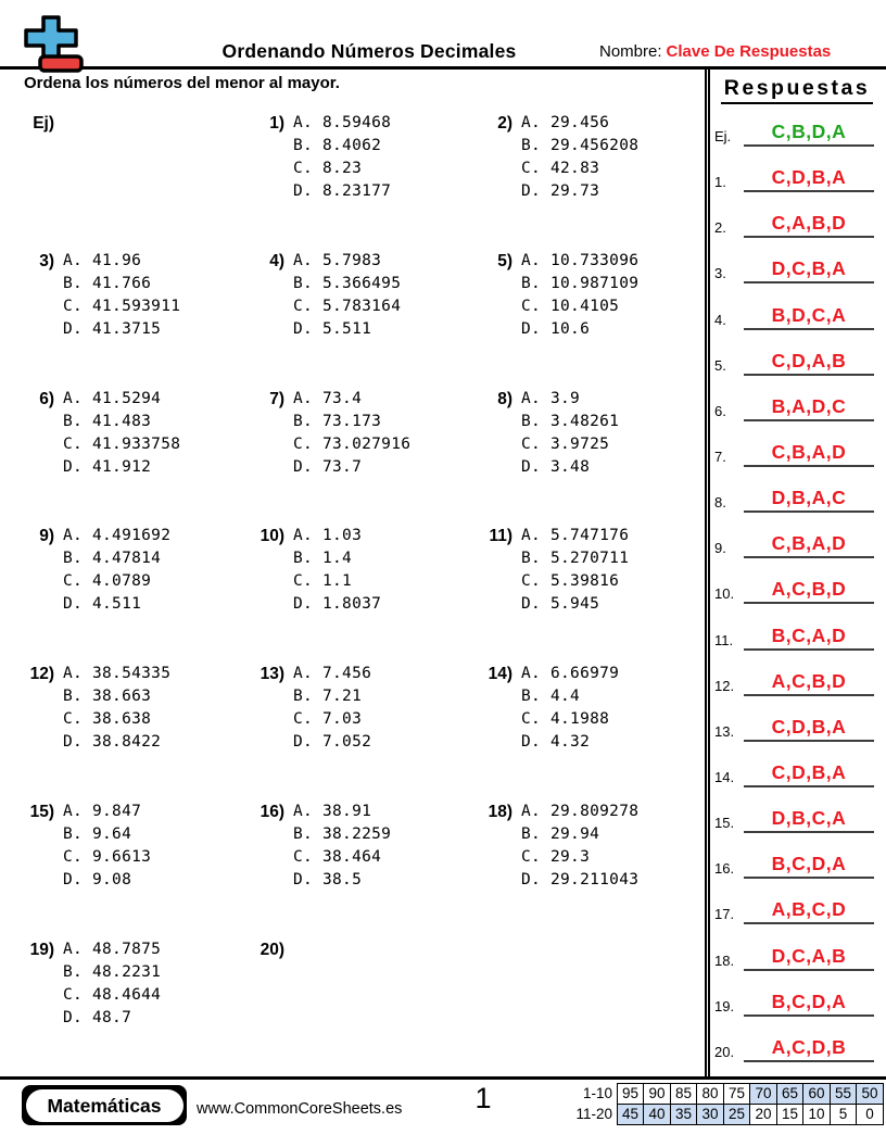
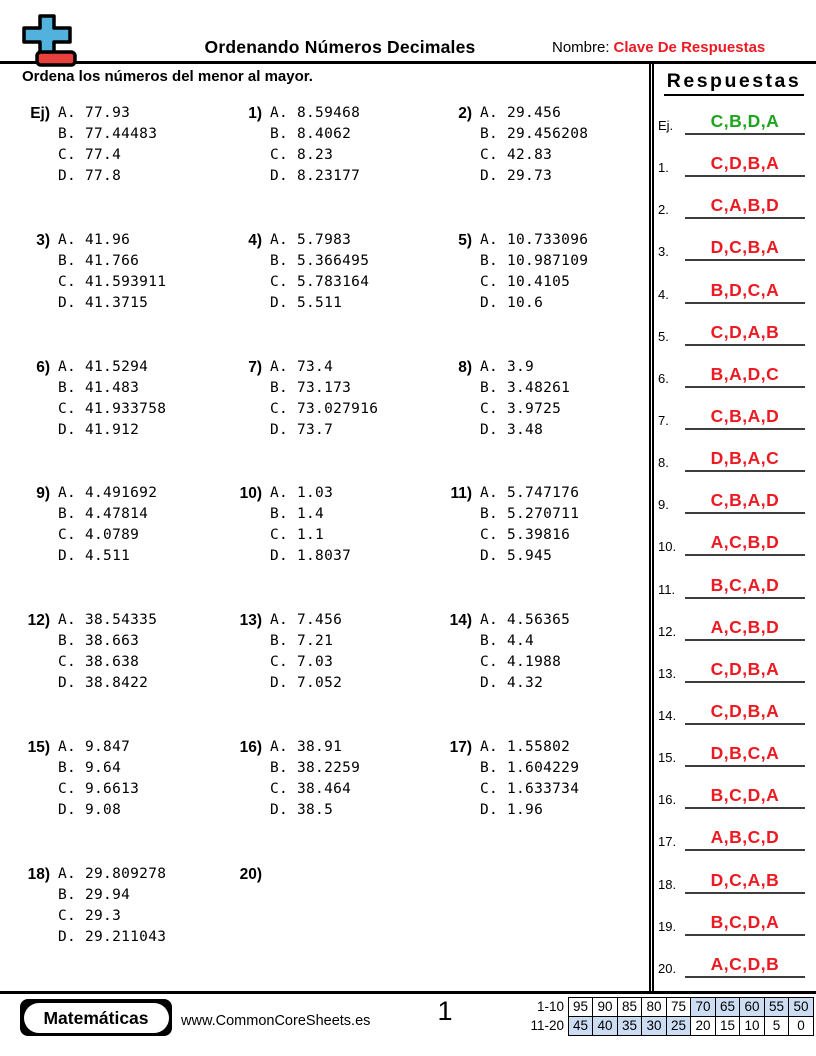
  Ordenando Números Decimales
  Nombre: Clave De Respuestas
  Ordena los números del menor al mayor.
  Ej)
+ A. 77.93
+ B. 77.44483
+ C. 77.4
+ D. 77.8
  1)
  A. 8.59468
  B. 8.4062
  C. 8.23
  D. 8.23177
  2)
  A. 29.456
  B. 29.456208
  C. 42.83
  D. 29.73
  3)
  A. 41.96
  B. 41.766
  C. 41.593911
  D. 41.3715
  4)
  A. 5.7983
  B. 5.366495
  C. 5.783164
  D. 5.511
  5)
  A. 10.733096
  B. 10.987109
  C. 10.4105
  D. 10.6
  6)
  A. 41.5294
  B. 41.483
  C. 41.933758
  D. 41.912
  7)
  A. 73.4
  B. 73.173
  C. 73.027916
  D. 73.7
  8)
  A. 3.9
  B. 3.48261
  C. 3.9725
  D. 3.48
  9)
  A. 4.491692
  B. 4.47814
  C. 4.0789
  D. 4.511
  10)
  A. 1.03
  B. 1.4
  C. 1.1
  D. 1.8037
  11)
  A. 5.747176
  B. 5.270711
  C. 5.39816
  D. 5.945
  12)
  A. 38.54335
  B. 38.663
  C. 38.638
  D. 38.8422
  13)
  A. 7.456
  B. 7.21
  C. 7.03
  D. 7.052
  14)
- A. 6.66979
+ A. 4.56365
  B. 4.4
  C. 4.1988
  D. 4.32
  15)
  A. 9.847
  B. 9.64
  C. 9.6613
  D. 9.08
  16)
  A. 38.91
  B. 38.2259
  C. 38.464
  D. 38.5
+ 17)
+ A. 1.55802
+ B. 1.604229
+ C. 1.633734
+ D. 1.96
  18)
  A. 29.809278
  B. 29.94
  C. 29.3
  D. 29.211043
- 19)
- A. 48.7875
- B. 48.2231
- C. 48.4644
- D. 48.7
  20)
  Respuestas
  Ej.
  C,B,D,A
  1.
  C,D,B,A
  2.
  C,A,B,D
  3.
  D,C,B,A
  4.
  B,D,C,A
  5.
  C,D,A,B
  6.
  B,A,D,C
  7.
  C,B,A,D
  8.
  D,B,A,C
  9.
  C,B,A,D
  10.
  A,C,B,D
  11.
  B,C,A,D
  12.
  A,C,B,D
  13.
  C,D,B,A
  14.
  C,D,B,A
  15.
  D,B,C,A
  16.
  B,C,D,A
  17.
  A,B,C,D
  18.
  D,C,A,B
  19.
  B,C,D,A
  20.
  A,C,D,B
  Matemáticas
  www.CommonCoreSheets.es
  1
  1-10
  95
  90
  85
  80
  75
  70
  65
  60
  55
  50
  11-20
  45
  40
  35
  30
  25
  20
  15
  10
  5
  0
